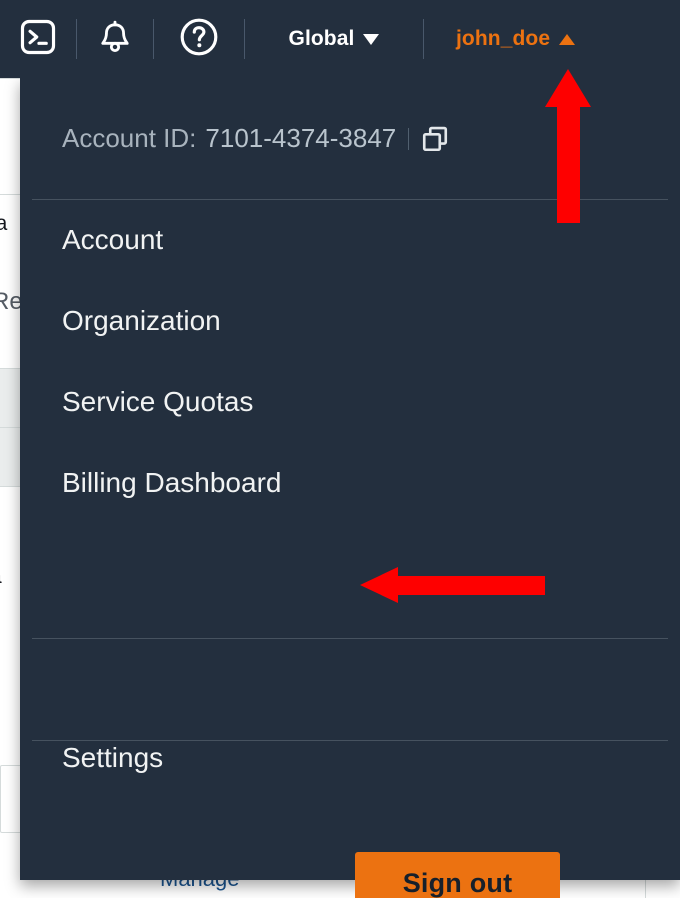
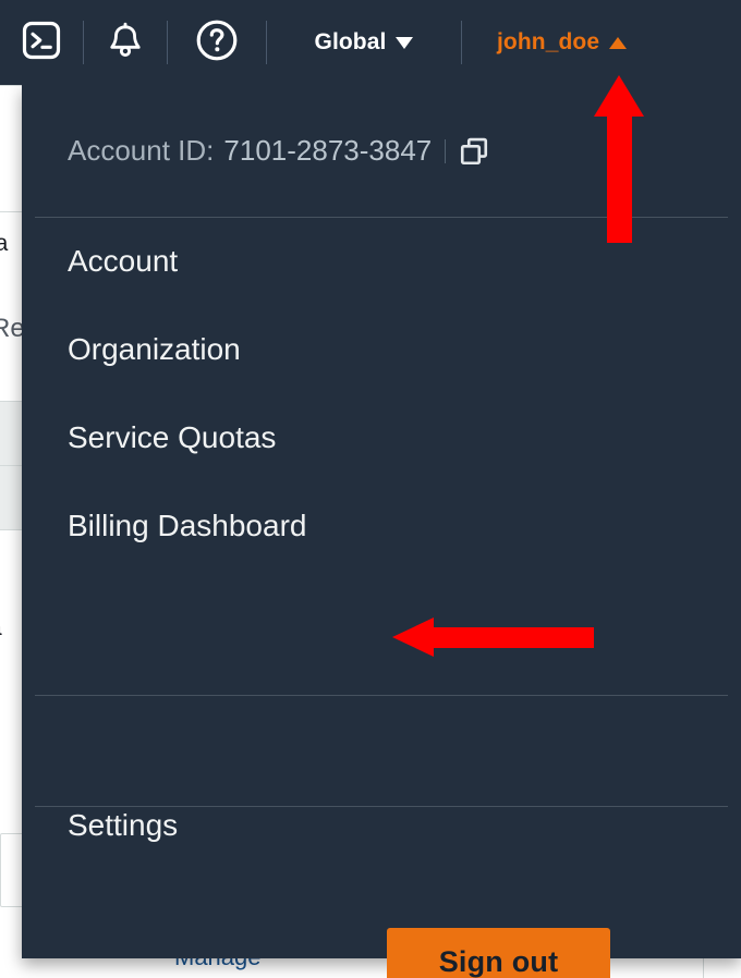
  Re
  Global
  john_doe
  Account ID:
- 7101-4374-3847
+ 7101-2873-3847
  Account
  Organization
  Service Quotas
  Billing Dashboard
  Settings
  Sign out
